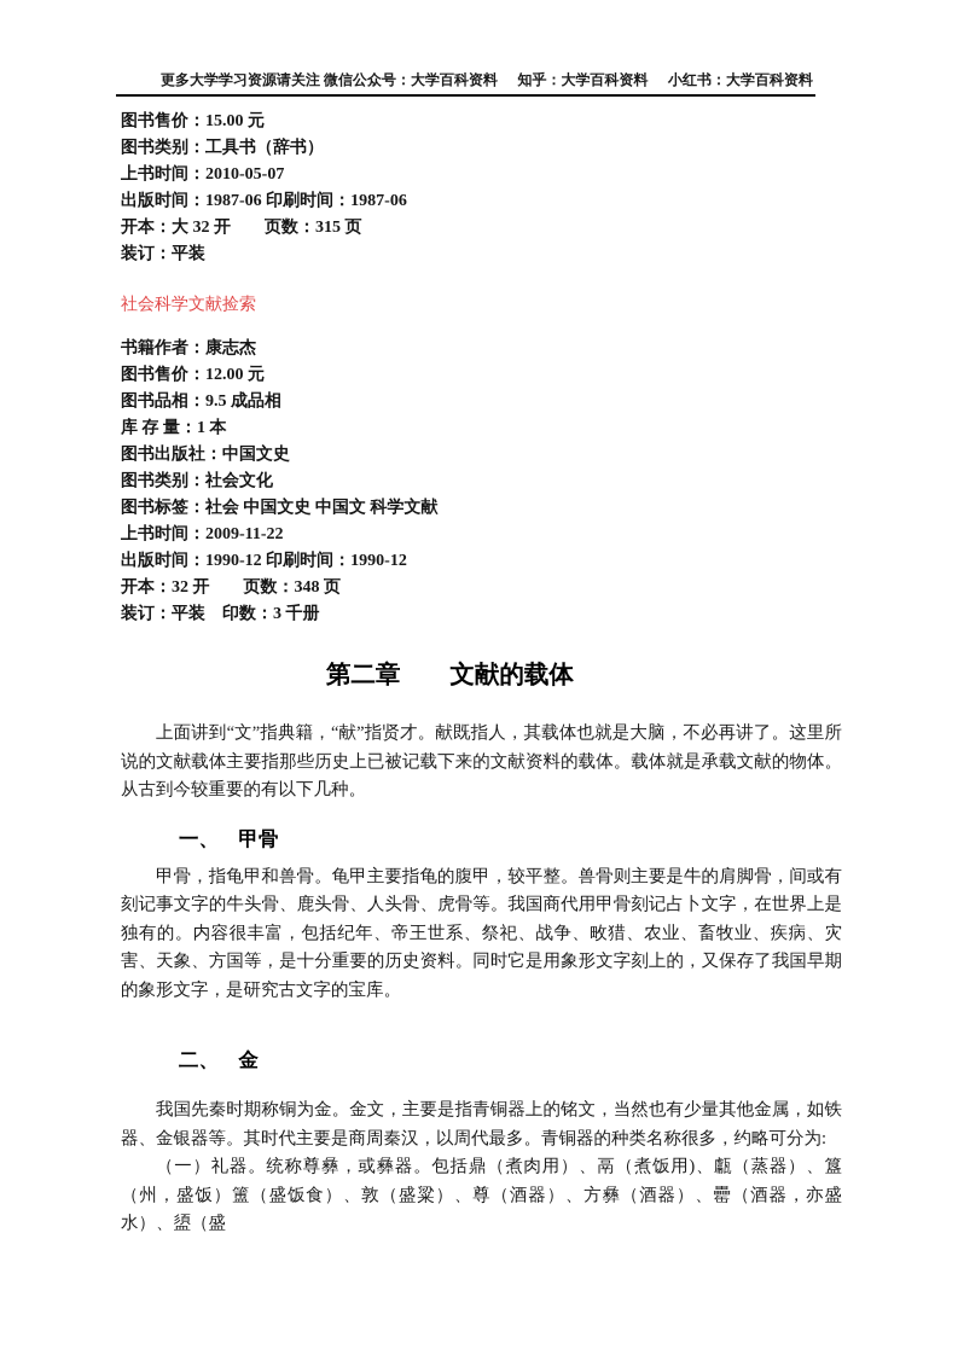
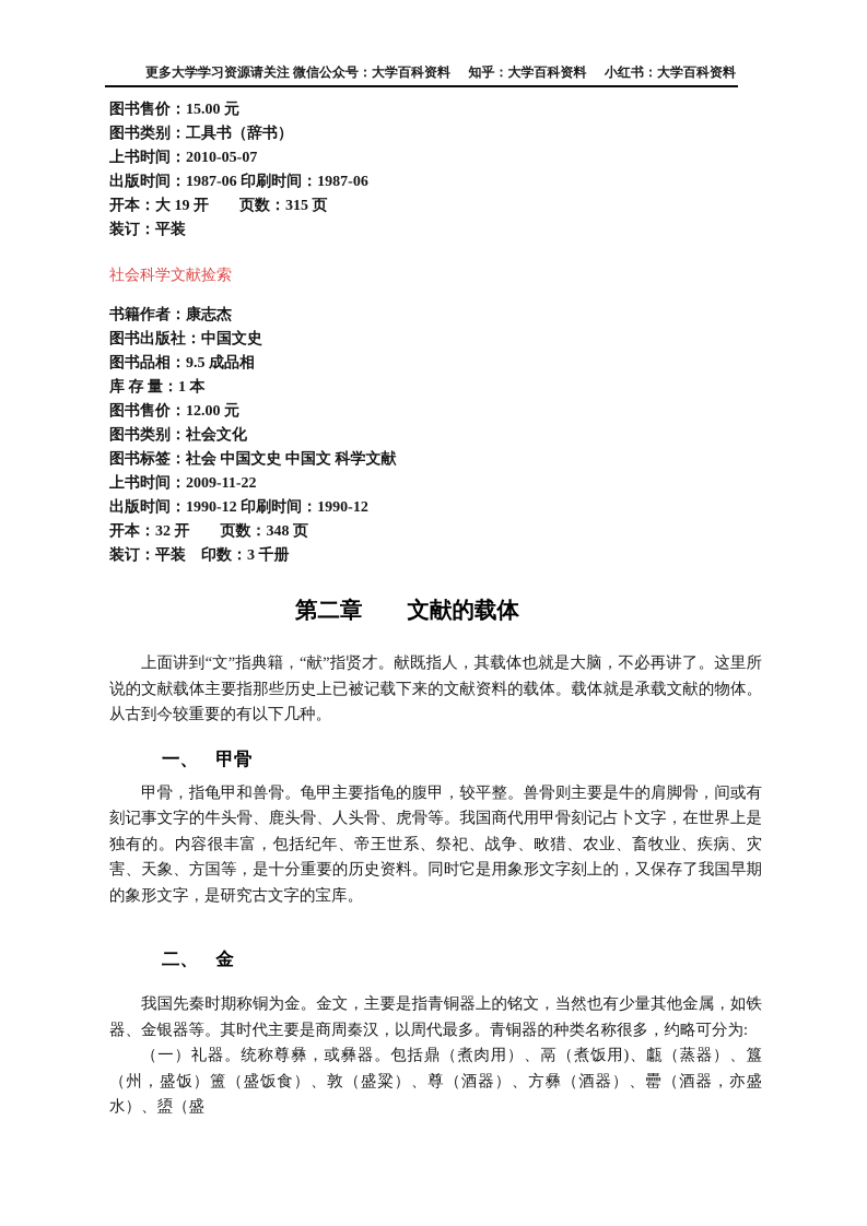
  更多大学学习资源请关注 微信公众号：大学百科资料
  知乎：大学百科资料
  小红书：大学百科资料
  图书售价：15.00 元
  图书类别：工具书（辞书）
  上书时间：2010-05-07
  出版时间：1987-06 印刷时间：1987-06
- 开本：大 32 开 页数：315 页
+ 开本：大 19 开 页数：315 页
  装订：平装
  社会科学文献捡索
  书籍作者：康志杰
- 图书售价：12.00 元
+ 图书出版社：中国文史
  图书品相：9.5 成品相
  库 存 量：1 本
- 图书出版社：中国文史
+ 图书售价：12.00 元
  图书类别：社会文化
  图书标签：社会 中国文史 中国文 科学文献
  上书时间：2009-11-22
  出版时间：1990-12 印刷时间：1990-12
  开本：32 开 页数：348 页
  装订：平装 印数：3 千册
  第二章 文献的载体
  上面讲到“文”指典籍，“献”指贤才。献既指人，其载体也就是大脑，不必再讲了。这里所说的文献载体主要指那些历史上已被记载下来的文献资料的载体。载体就是承载文献的物体。从古到今较重要的有以下几种。
  一、 甲骨
  甲骨，指龟甲和兽骨。龟甲主要指龟的腹甲，较平整。兽骨则主要是牛的肩脚骨，间或有刻记事文字的牛头骨、鹿头骨、人头骨、虎骨等。我国商代用甲骨刻记占卜文字，在世界上是独有的。内容很丰富，包括纪年、帝王世系、祭祀、战争、畋猎、农业、畜牧业、疾病、灾害、天象、方国等，是十分重要的历史资料。同时它是用象形文字刻上的，又保存了我国早期的象形文字，是研究古文字的宝库。
  二、 金
  我国先秦时期称铜为金。金文，主要是指青铜器上的铭文，当然也有少量其他金属，如铁器、金银器等。其时代主要是商周秦汉，以周代最多。青铜器的种类名称很多，约略可分为:
  （一）礼器。统称尊彝，或彝器。包括鼎（煮肉用）、鬲（煮饭用)、甗（蒸器）、簋（州，盛饭）簠（盛饭食）、敦（盛粱）、尊（酒器）、方彝（酒器）、罍（酒器，亦盛水）、盨（盛
